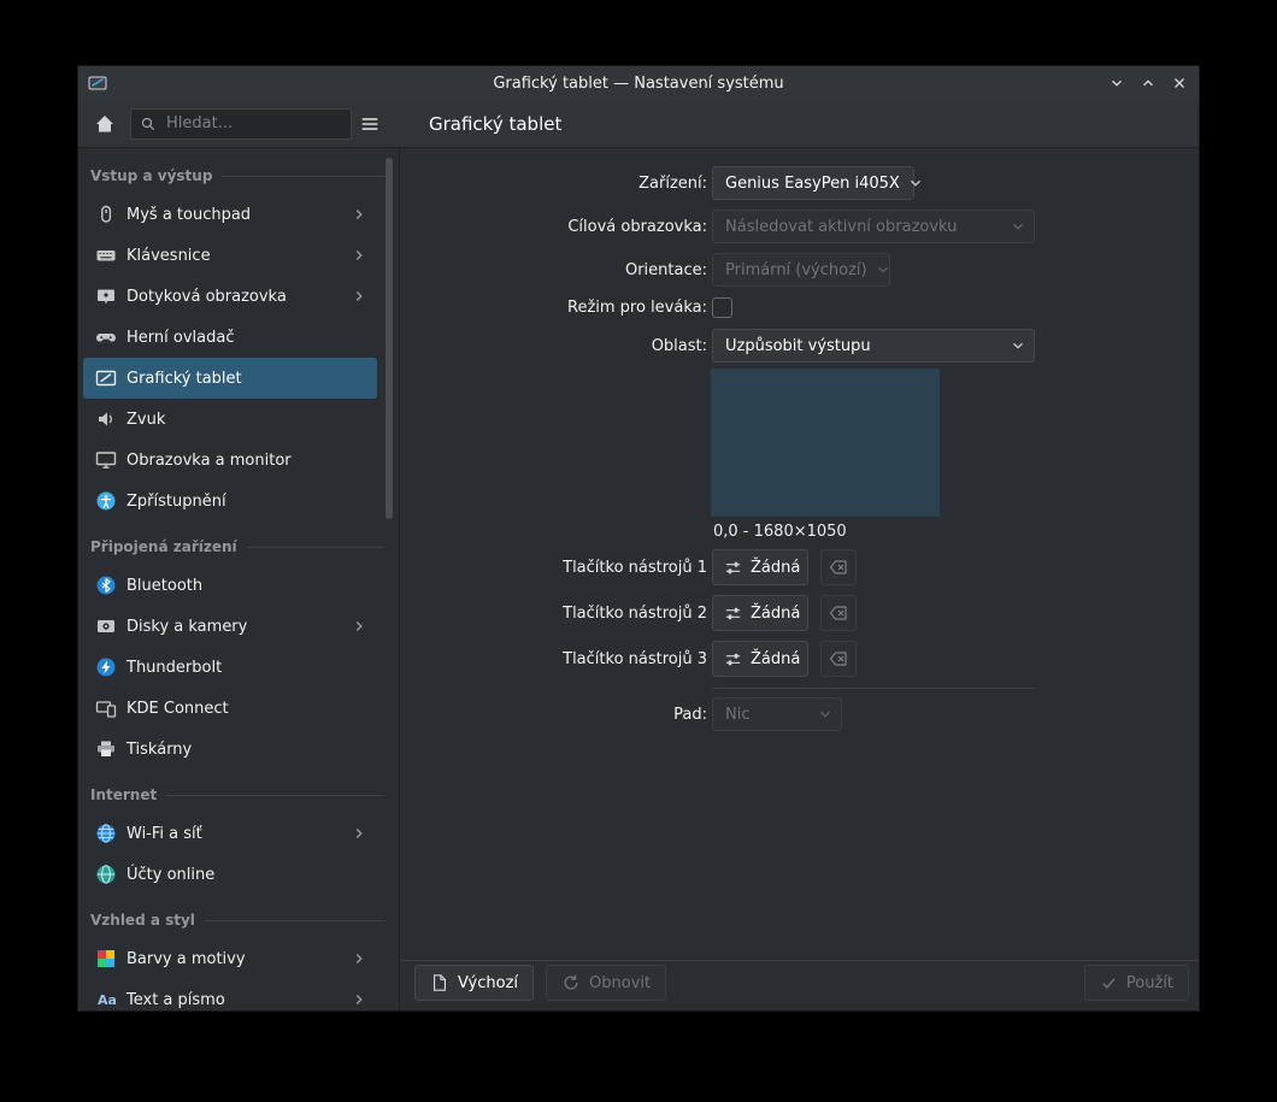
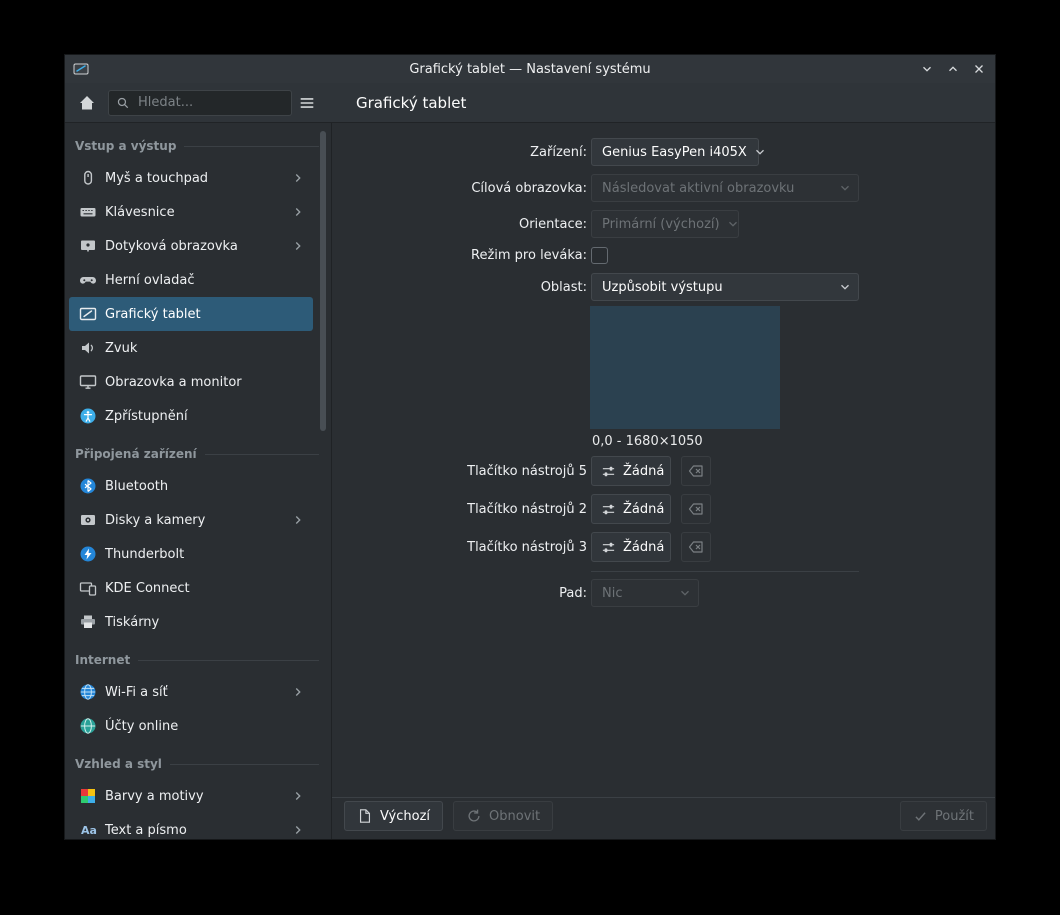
  Grafický tablet — Nastavení systému
  Hledat...
  Grafický tablet
  Vstup a výstup
  Myš a touchpad
  Klávesnice
  Dotyková obrazovka
  Herní ovladač
  Grafický tablet
  Zvuk
  Obrazovka a monitor
  Zpřístupnění
  Připojená zařízení
  Bluetooth
  Disky a kamery
  Thunderbolt
  KDE Connect
  Tiskárny
  Internet
  Wi-Fi a síť
  Účty online
  Vzhled a styl
  Barvy a motivy
  Aa
  Text a písmo
  Zařízení:
  Genius EasyPen i405X
  Cílová obrazovka:
  Následovat aktivní obrazovku
  Orientace:
  Primární (výchozí)
  Režim pro leváka:
  Oblast:
  Uzpůsobit výstupu
  0,0 - 1680×1050
- Tlačítko nástrojů 1
+ Tlačítko nástrojů 5
  Žádná
  Tlačítko nástrojů 2
  Žádná
  Tlačítko nástrojů 3
  Žádná
  Pad:
  Nic
  Výchozí
  Obnovit
  Použít
